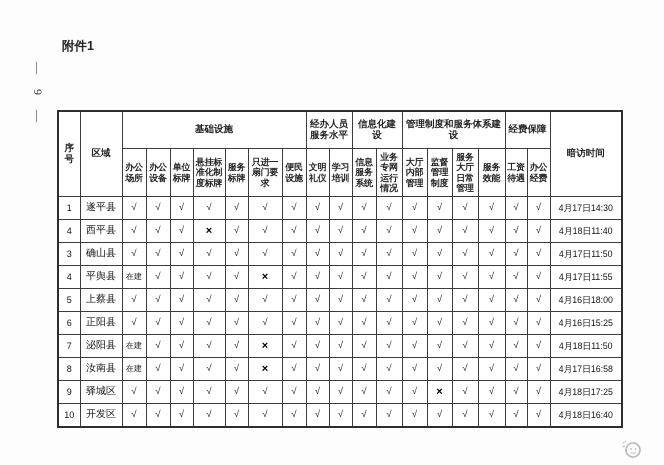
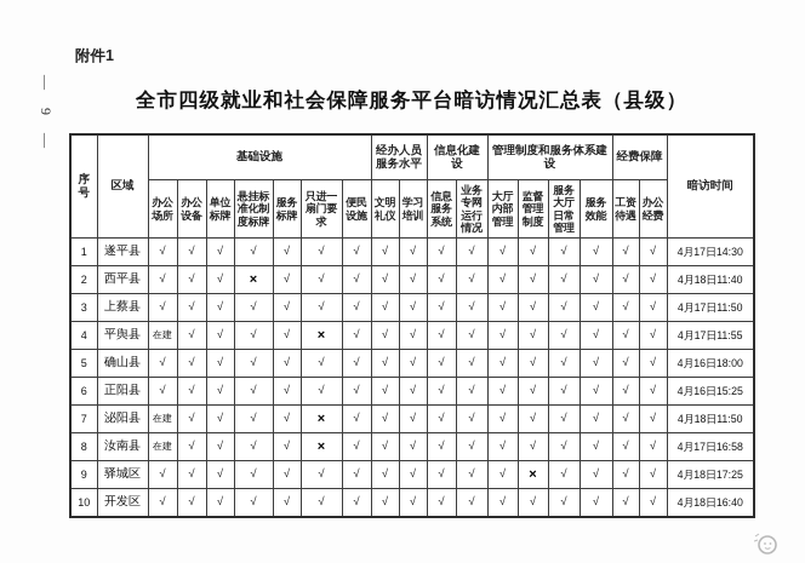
  附件1
+ 全市四级就业和社会保障服务平台暗访情况汇总表（县级）
  序号	区域	基础设施	经办人员服务水平	信息化建设	管理制度和服务体系建设	经费保障	暗访时间
  办公场所	办公设备	单位标牌	悬挂标准化制度标牌	服务标牌	只进一扇门要求	便民设施	文明礼仪	学习培训	信息服务系统	业务专网运行情况	大厅内部管理	监督管理制度	服务大厅日常管理	服务效能	工资待遇	办公经费
  1	遂平县	√	√	√	√	√	√	√	√	√	√	√	√	√	√	√	√	√	4月17日14:30
- 4	西平县	√	√	√	×	√	√	√	√	√	√	√	√	√	√	√	√	√	4月18日11:40
+ 2	西平县	√	√	√	×	√	√	√	√	√	√	√	√	√	√	√	√	√	4月18日11:40
- 3	确山县	√	√	√	√	√	√	√	√	√	√	√	√	√	√	√	√	√	4月17日11:50
+ 3	上蔡县	√	√	√	√	√	√	√	√	√	√	√	√	√	√	√	√	√	4月17日11:50
  4	平舆县	在建	√	√	√	√	×	√	√	√	√	√	√	√	√	√	√	√	4月17日11:55
- 5	上蔡县	√	√	√	√	√	√	√	√	√	√	√	√	√	√	√	√	√	4月16日18:00
+ 5	确山县	√	√	√	√	√	√	√	√	√	√	√	√	√	√	√	√	√	4月16日18:00
  6	正阳县	√	√	√	√	√	√	√	√	√	√	√	√	√	√	√	√	√	4月16日15:25
  7	泌阳县	在建	√	√	√	√	×	√	√	√	√	√	√	√	√	√	√	√	4月18日11:50
  8	汝南县	在建	√	√	√	√	×	√	√	√	√	√	√	√	√	√	√	√	4月17日16:58
  9	驿城区	√	√	√	√	√	√	√	√	√	√	√	√	×	√	√	√	√	4月18日17:25
  10	开发区	√	√	√	√	√	√	√	√	√	√	√	√	√	√	√	√	√	4月18日16:40
